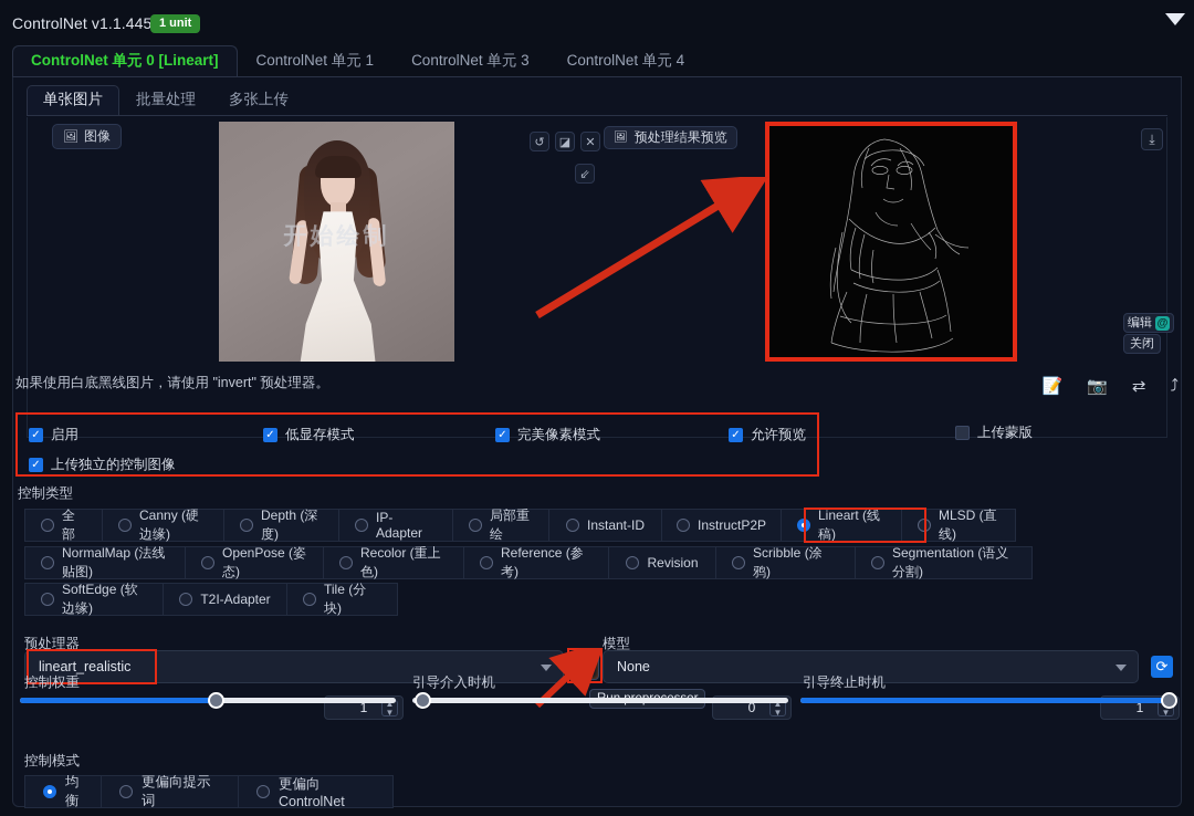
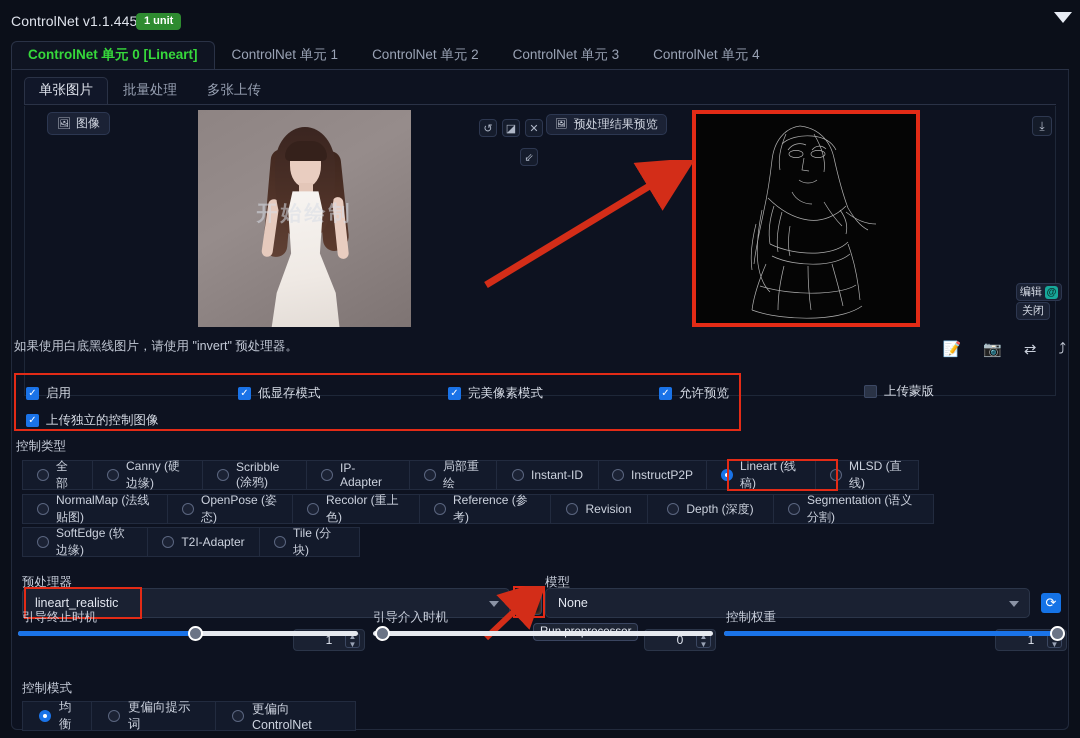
  ControlNet v1.1.445
  1 unit
  ControlNet 单元 0 [Lineart]
  ControlNet 单元 1
+ ControlNet 单元 2
  ControlNet 单元 3
  ControlNet 单元 4
  单张图片
  批量处理
  多张上传
  🖼
  图像
  开始绘制
  ↺
  ◪
  ✕
  ⇙
  🖼
  预处理结果预览
  ⤓
  编辑
  @
  关闭
  如果使用白底黑线图片，请使用 "invert" 预处理器。
  📝
  📷
  ⇄
  ⤴
  ✓
  启用
  ✓
  低显存模式
  ✓
  完美像素模式
  ✓
  允许预览
  ✓
  上传独立的控制图像
  上传蒙版
  控制类型
  全部
  Canny (硬边缘)
- Depth (深度)
+ Scribble (涂鸦)
  IP-Adapter
  局部重绘
  Instant-ID
  InstructP2P
  Lineart (线稿)
  MLSD (直线)
  NormalMap (法线贴图)
  OpenPose (姿态)
  Recolor (重上色)
  Reference (参考)
  Revision
- Scribble (涂鸦)
+ Depth (深度)
  Segmentation (语义分割)
  SoftEdge (软边缘)
  T2I-Adapter
  Tile (分块)
  预处理器
  lineart_realistic
  模型
  None
  ⟳
- 控制权重
+ 引导终止时机
  1
  ▲
  ▼
  引导介入时机
  0
  ▲
  ▼
- 引导终止时机
+ 控制权重
  1
  ▼
  控制模式
  均衡
  更偏向提示词
  更偏向 ControlNet
